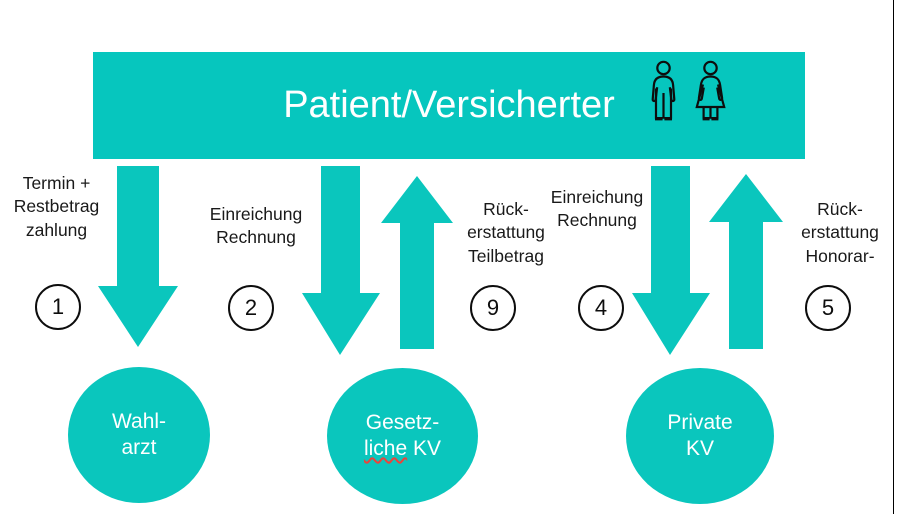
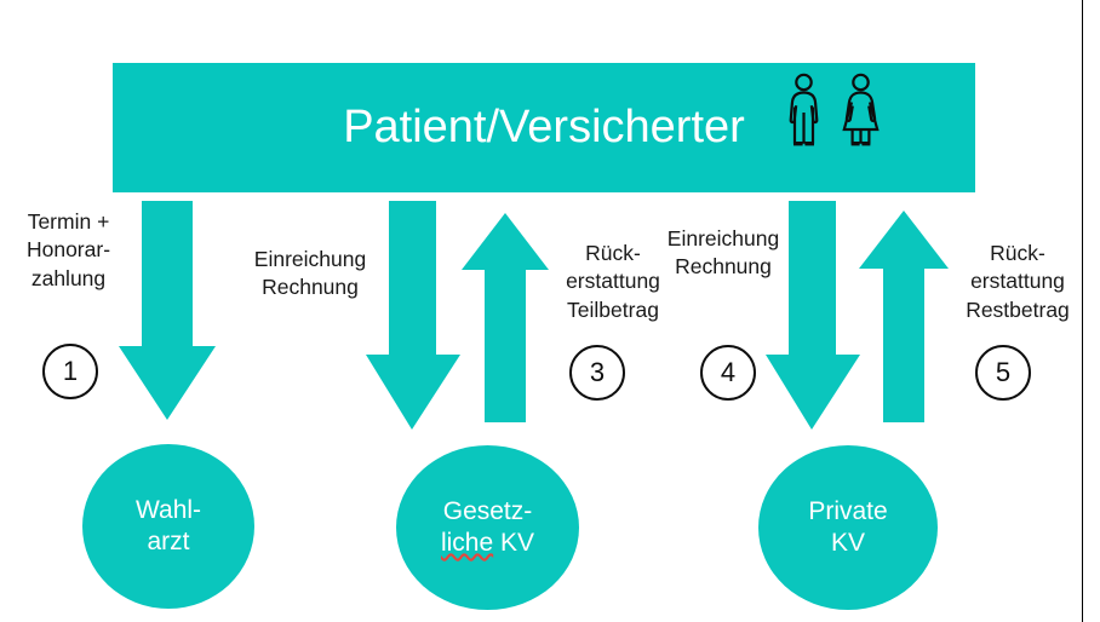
  Patient/Versicherter
  Termin +
- Restbetrag
+ Honorar-
  zahlung
  Einreichung
  Rechnung
  Rück-
  erstattung
  Teilbetrag
  Einreichung
  Rechnung
  Rück-
  erstattung
- Honorar-
+ Restbetrag
  1
- 2
- 9
+ 3
  4
  5
  Wahl-
  arzt
  Gesetz-
  liche KV
  Private
  KV
